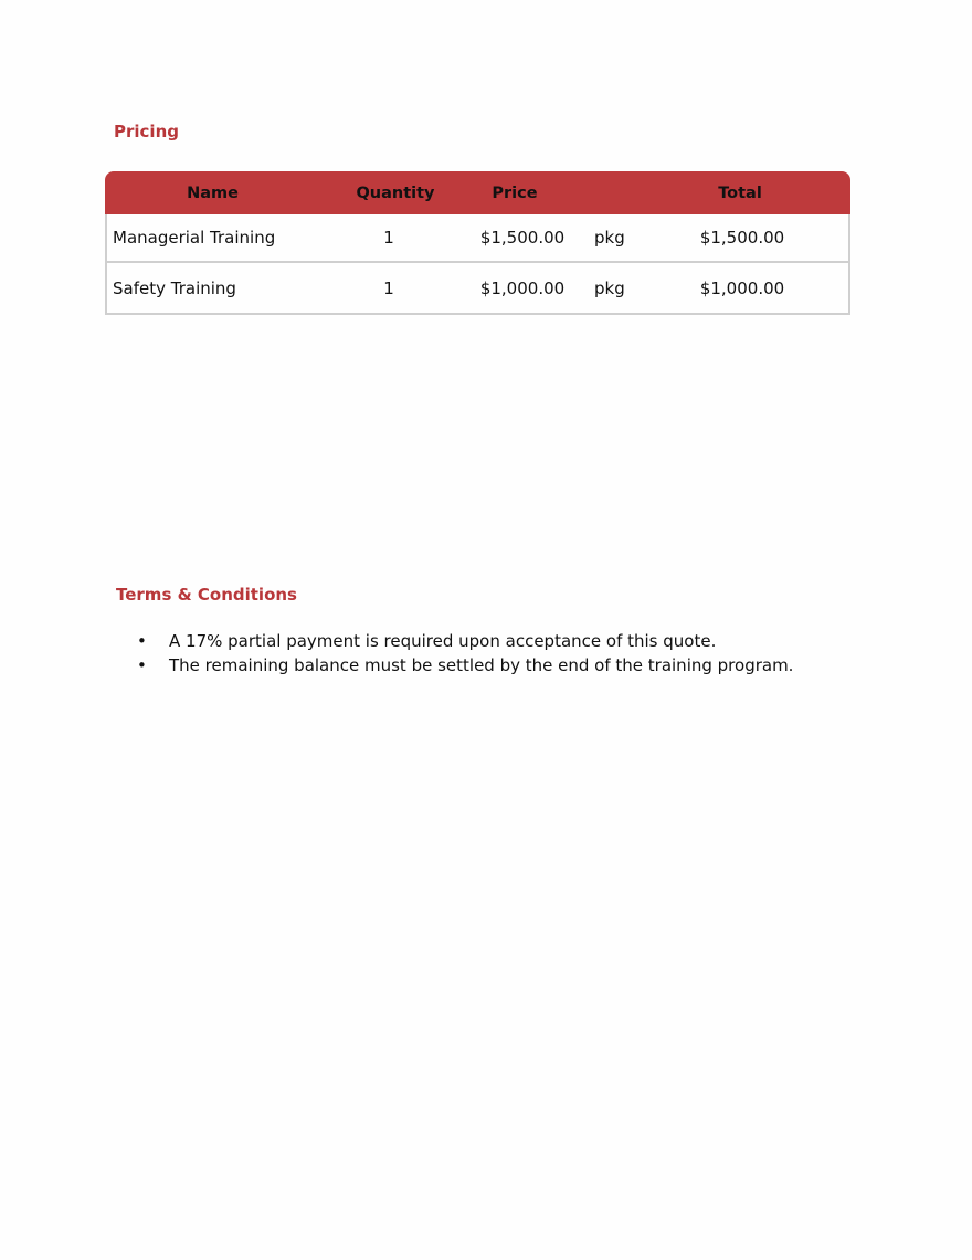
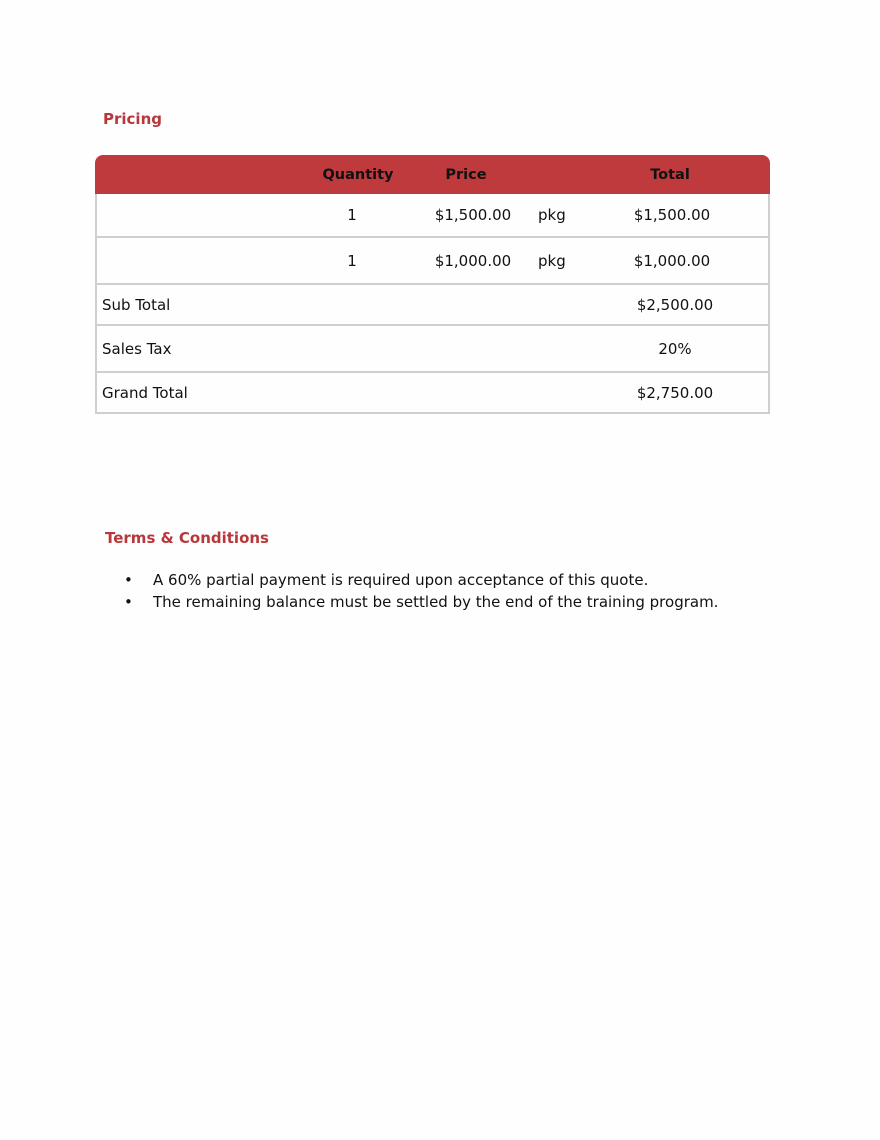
  Pricing
- Name
  Quantity
  Price
  Total
- Managerial Training
  1
  $1,500.00
  pkg
  $1,500.00
- Safety Training
  1
  $1,000.00
  pkg
  $1,000.00
+ Sub Total
+ $2,500.00
+ Sales Tax
+ 20%
+ Grand Total
+ $2,750.00
  Terms & Conditions
  •
- A 17% partial payment is required upon acceptance of this quote.
+ A 60% partial payment is required upon acceptance of this quote.
  •
  The remaining balance must be settled by the end of the training program.
